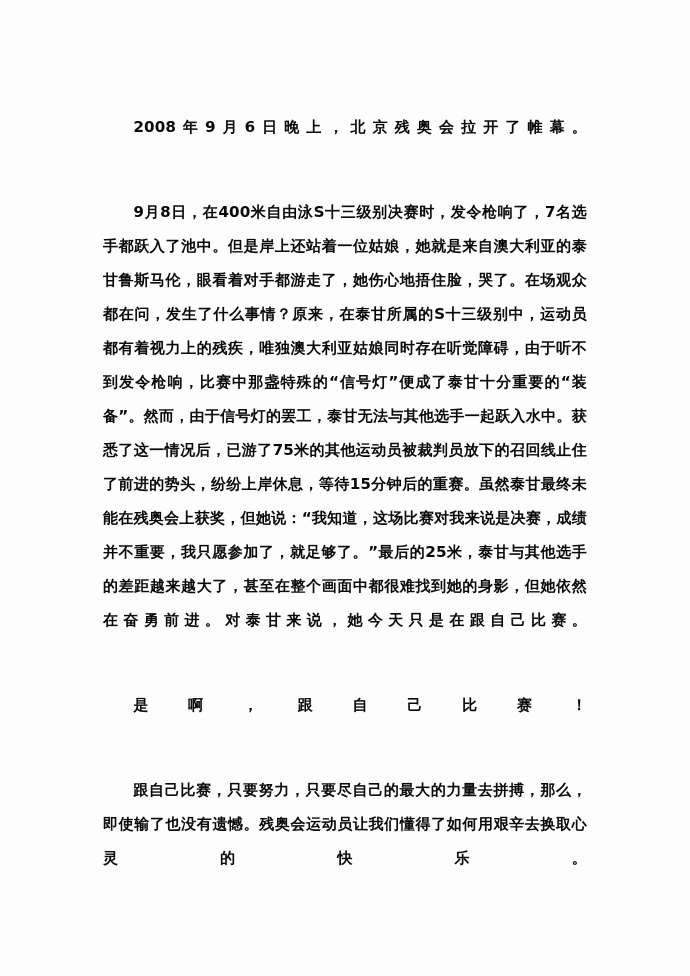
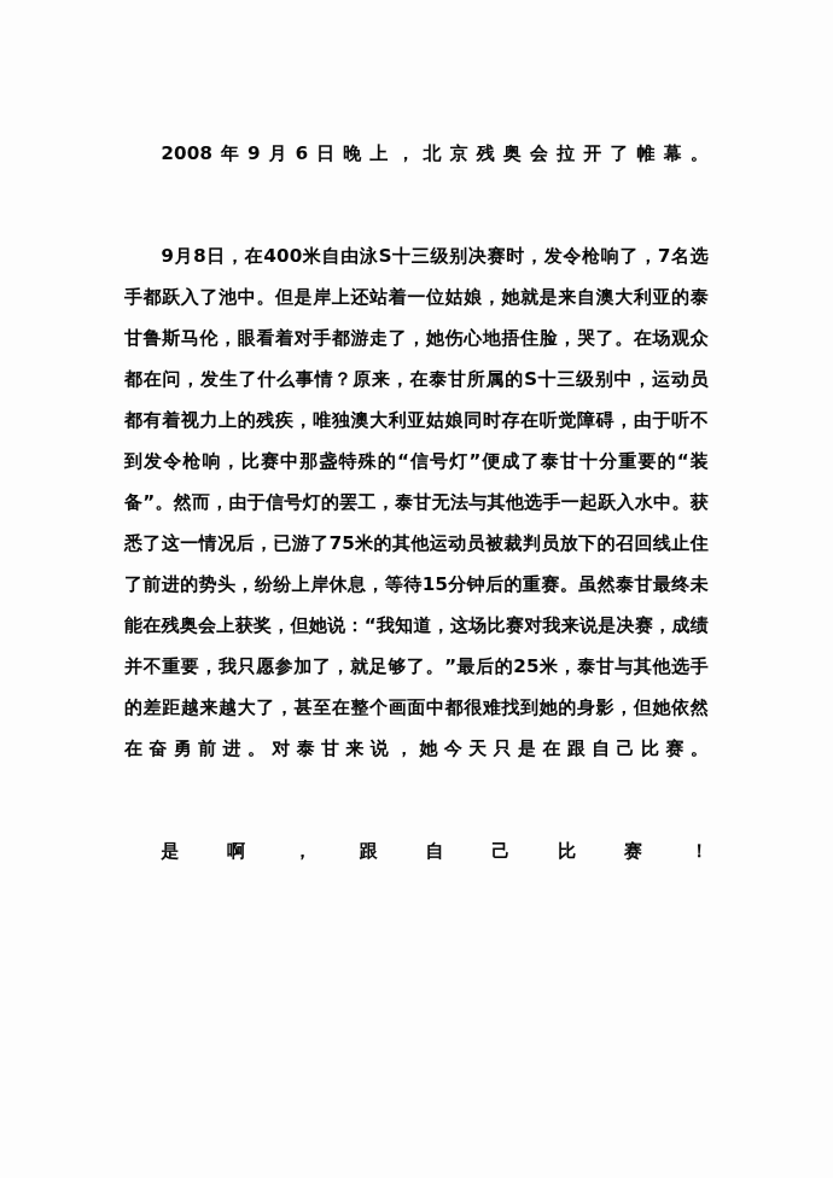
  2008年9月6日晚上，北京残奥会拉开了帷幕。
  9月8日，在400米自由泳S十三级别决赛时，发令枪响了，7名选手都跃入了池中。但是岸上还站着一位姑娘，她就是来自澳大利亚的泰甘鲁斯马伦，眼看着对手都游走了，她伤心地捂住脸，哭了。在场观众都在问，发生了什么事情？原来，在泰甘所属的S十三级别中，运动员都有着视力上的残疾，唯独澳大利亚姑娘同时存在听觉障碍，由于听不到发令枪响，比赛中那盏特殊的“信号灯”便成了泰甘十分重要的“装备”。然而，由于信号灯的罢工，泰甘无法与其他选手一起跃入水中。获悉了这一情况后，已游了75米的其他运动员被裁判员放下的召回线止住了前进的势头，纷纷上岸休息，等待15分钟后的重赛。虽然泰甘最终未能在残奥会上获奖，但她说：“我知道，这场比赛对我来说是决赛，成绩并不重要，我只愿参加了，就足够了。”最后的25米，泰甘与其他选手的差距越来越大了，甚至在整个画面中都很难找到她的身影，但她依然在奋勇前进。对泰甘来说，她今天只是在跟自己比赛。
  是啊，跟自己比赛！
- 跟自己比赛，只要努力，只要尽自己的最大的力量去拼搏，那么，即使输了也没有遗憾。残奥会运动员让我们懂得了如何用艰辛去换取心灵的快乐。
